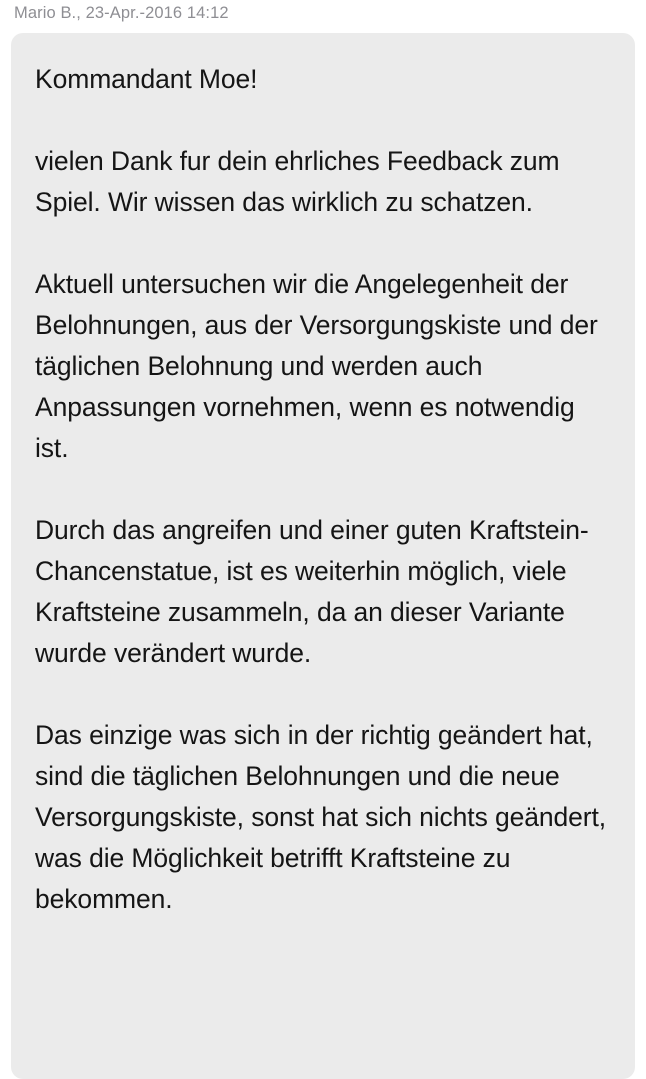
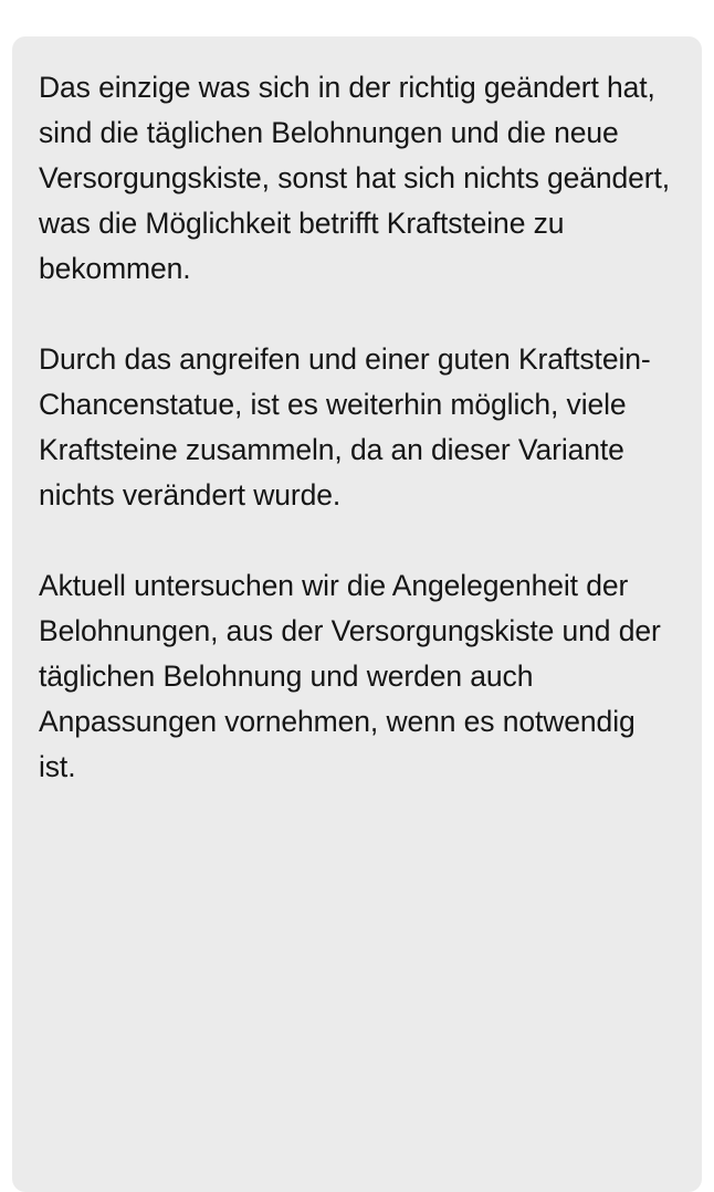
- Mario B., 23-Apr.-2016 14:12
- Kommandant Moe!
- vielen Dank fur dein ehrliches Feedback zum Spiel. Wir wissen das wirklich zu schatzen.
- Aktuell untersuchen wir die Angelegenheit der Belohnungen, aus der Versorgungskiste und der täglichen Belohnung und werden auch Anpassungen vornehmen, wenn es notwendig ist.
+ Das einzige was sich in der richtig geändert hat, sind die täglichen Belohnungen und die neue Versorgungskiste, sonst hat sich nichts geändert, was die Möglichkeit betrifft Kraftsteine zu bekommen.
- Durch das angreifen und einer guten Kraftstein-Chancenstatue, ist es weiterhin möglich, viele Kraftsteine zusammeln, da an dieser Variante wurde verändert wurde.
+ Durch das angreifen und einer guten Kraftstein-Chancenstatue, ist es weiterhin möglich, viele Kraftsteine zusammeln, da an dieser Variante nichts verändert wurde.
- Das einzige was sich in der richtig geändert hat, sind die täglichen Belohnungen und die neue Versorgungskiste, sonst hat sich nichts geändert, was die Möglichkeit betrifft Kraftsteine zu bekommen.
+ Aktuell untersuchen wir die Angelegenheit der Belohnungen, aus der Versorgungskiste und der täglichen Belohnung und werden auch Anpassungen vornehmen, wenn es notwendig ist.
